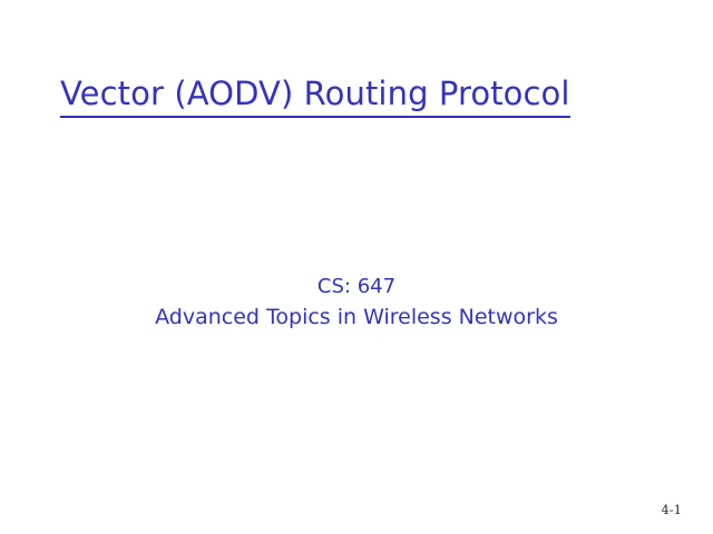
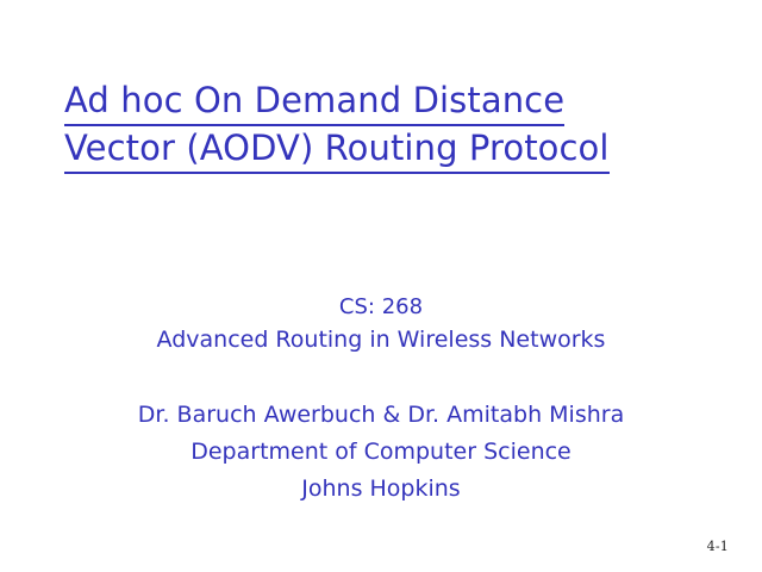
+ Ad hoc On Demand Distance
  Vector (AODV) Routing Protocol
- CS: 647
+ CS: 268
- Advanced Topics in Wireless Networks
+ Advanced Routing in Wireless Networks
+ Dr. Baruch Awerbuch & Dr. Amitabh Mishra
+ Department of Computer Science
+ Johns Hopkins
  4-1
